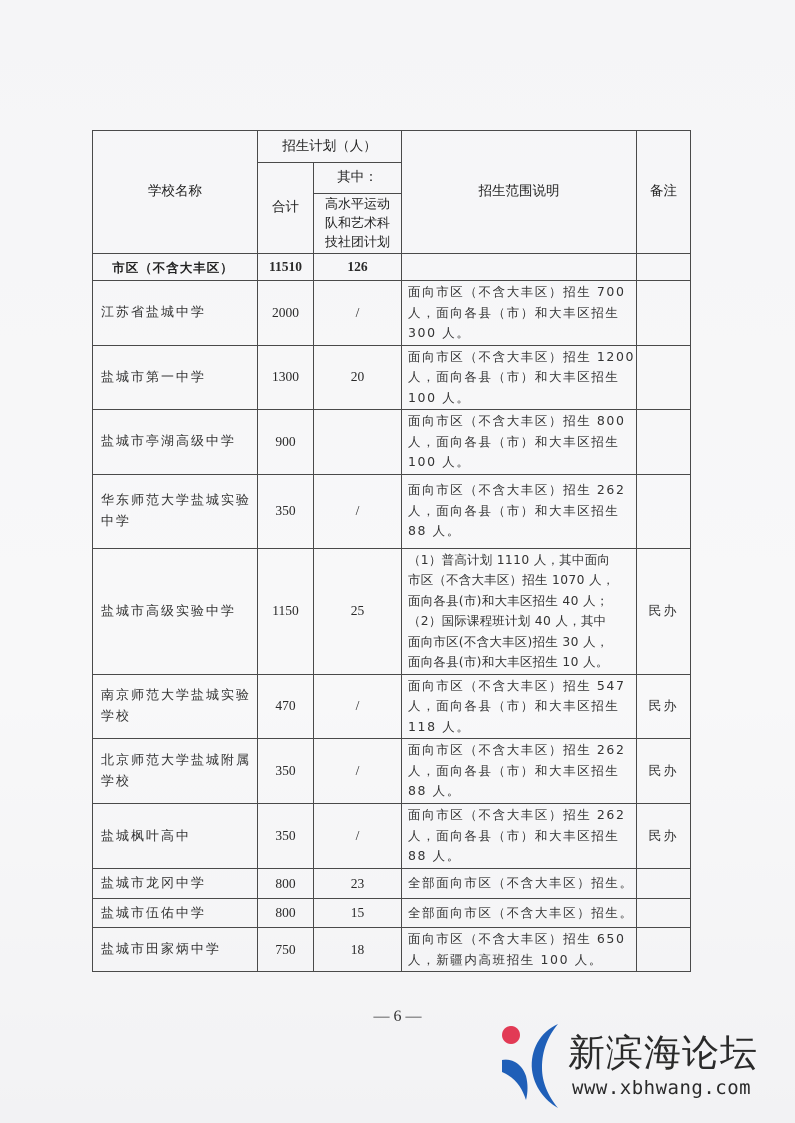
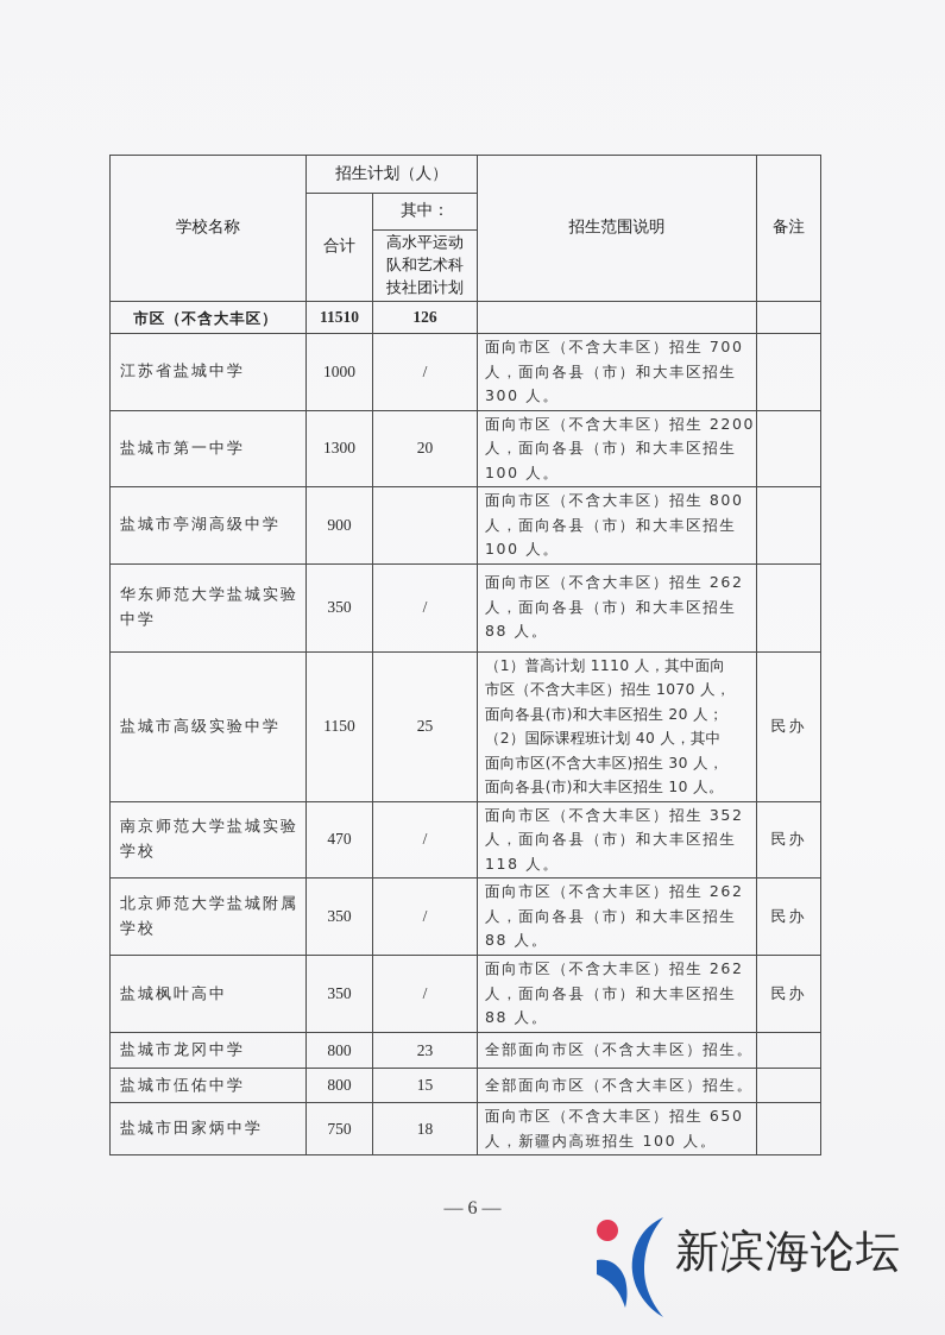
  学校名称	招生计划（人）	招生范围说明	备注
  合计	其中：
  高水平运动 队和艺术科 技社团计划
  市区（不含大丰区）	11510	126
- 江苏省盐城中学	2000	/	面向市区（不含大丰区）招生 700 人，面向各县（市）和大丰区招生 300 人。
+ 江苏省盐城中学	1000	/	面向市区（不含大丰区）招生 700 人，面向各县（市）和大丰区招生 300 人。
- 盐城市第一中学	1300	20	面向市区（不含大丰区）招生 1200 人，面向各县（市）和大丰区招生 100 人。
+ 盐城市第一中学	1300	20	面向市区（不含大丰区）招生 2200 人，面向各县（市）和大丰区招生 100 人。
  盐城市亭湖高级中学	900		面向市区（不含大丰区）招生 800 人，面向各县（市）和大丰区招生 100 人。
  华东师范大学盐城实验中学	350	/	面向市区（不含大丰区）招生 262 人，面向各县（市）和大丰区招生 88 人。
- 盐城市高级实验中学	1150	25	（1）普高计划 1110 人，其中面向 市区（不含大丰区）招生 1070 人， 面向各县(市)和大丰区招生 40 人； （2）国际课程班计划 40 人，其中 面向市区(不含大丰区)招生 30 人， 面向各县(市)和大丰区招生 10 人。	民办
+ 盐城市高级实验中学	1150	25	（1）普高计划 1110 人，其中面向 市区（不含大丰区）招生 1070 人， 面向各县(市)和大丰区招生 20 人； （2）国际课程班计划 40 人，其中 面向市区(不含大丰区)招生 30 人， 面向各县(市)和大丰区招生 10 人。	民办
- 南京师范大学盐城实验学校	470	/	面向市区（不含大丰区）招生 547 人，面向各县（市）和大丰区招生 118 人。	民办
+ 南京师范大学盐城实验学校	470	/	面向市区（不含大丰区）招生 352 人，面向各县（市）和大丰区招生 118 人。	民办
  北京师范大学盐城附属学校	350	/	面向市区（不含大丰区）招生 262 人，面向各县（市）和大丰区招生 88 人。	民办
  盐城枫叶高中	350	/	面向市区（不含大丰区）招生 262 人，面向各县（市）和大丰区招生 88 人。	民办
  盐城市龙冈中学	800	23	全部面向市区（不含大丰区）招生。
  盐城市伍佑中学	800	15	全部面向市区（不含大丰区）招生。
  盐城市田家炳中学	750	18	面向市区（不含大丰区）招生 650 人，新疆内高班招生 100 人。
  — 6 —
  新滨海论坛
- www.xbhwang.com
